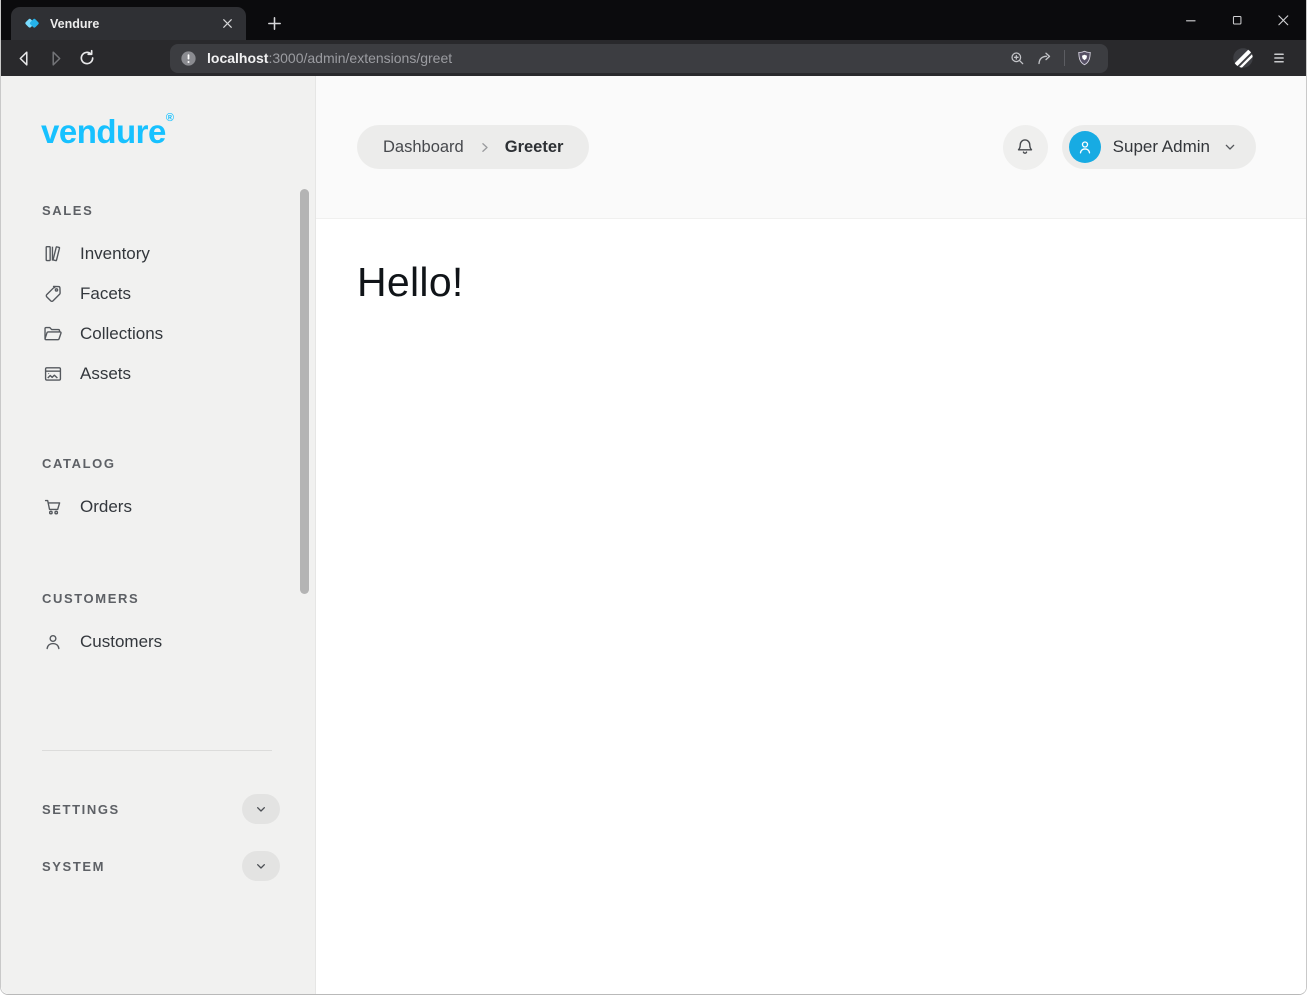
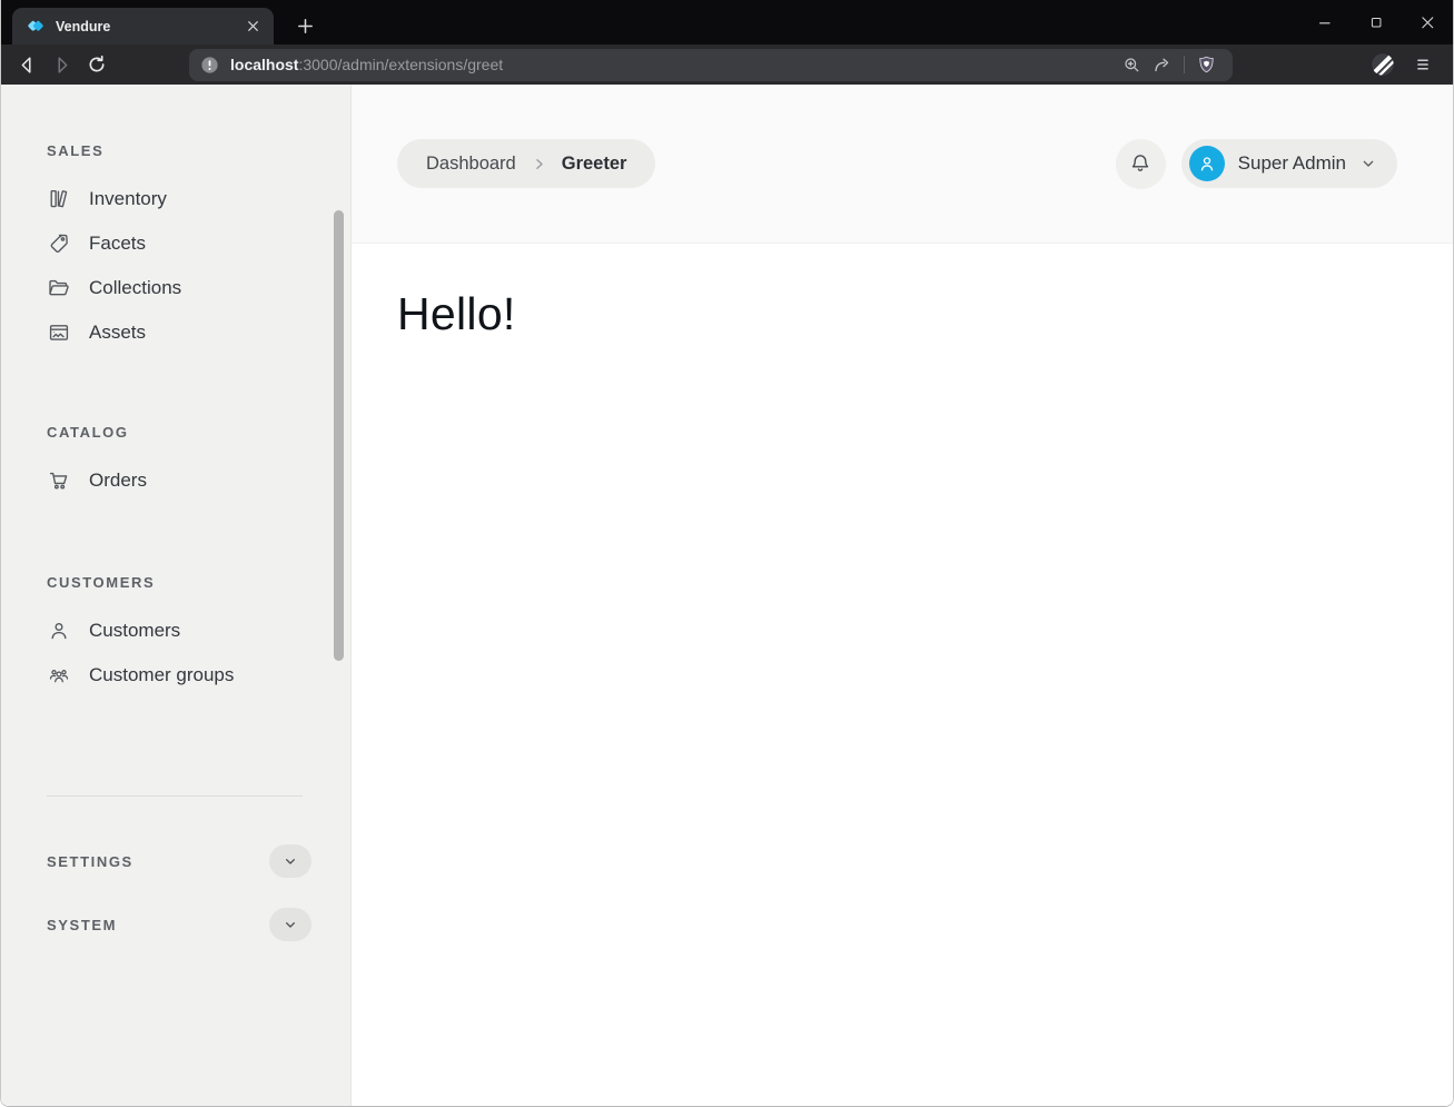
  Vendure
  localhost:3000/admin/extensions/greet
- vendure®
  SALES
  Inventory
  Facets
  Collections
  Assets
  CATALOG
  Orders
  CUSTOMERS
  Customers
+ Customer groups
  SETTINGS
  SYSTEM
  Dashboard
  Greeter
  Super Admin
  Hello!
